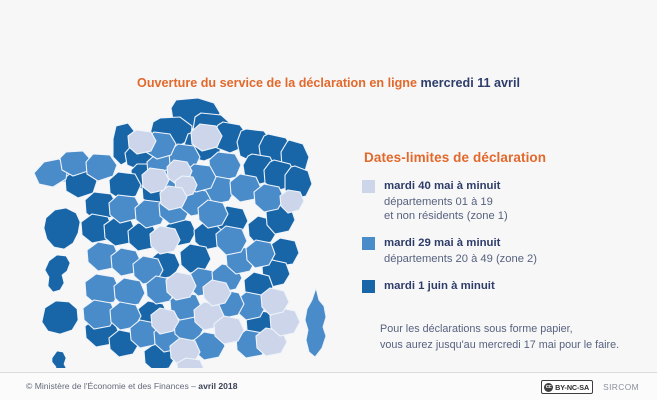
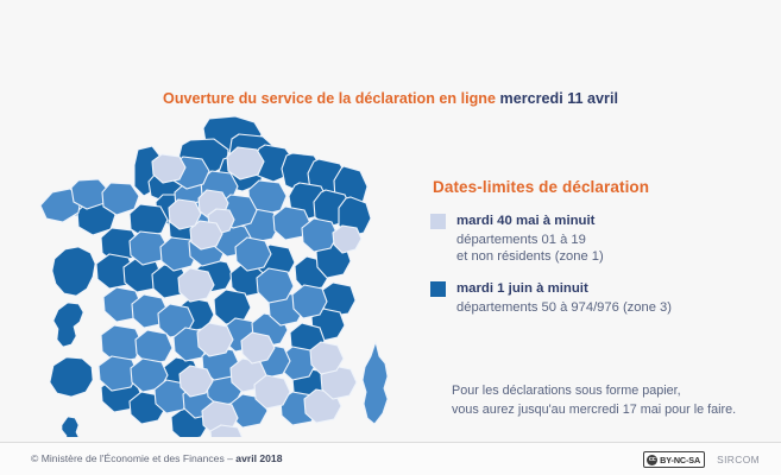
  Ouverture du service de la déclaration en ligne mercredi 11 avril
  Dates-limites de déclaration
  mardi 40 mai à minuit
  départements 01 à 19
  et non résidents (zone 1)
- mardi 29 mai à minuit
- départements 20 à 49 (zone 2)
  mardi 1 juin à minuit
+ départements 50 à 974/976 (zone 3)
  Pour les déclarations sous forme papier,
  vous aurez jusqu'au mercredi 17 mai pour le faire.
  © Ministère de l'Économie et des Finances – avril 2018
  BY-NC-SA
  SIRCOM
